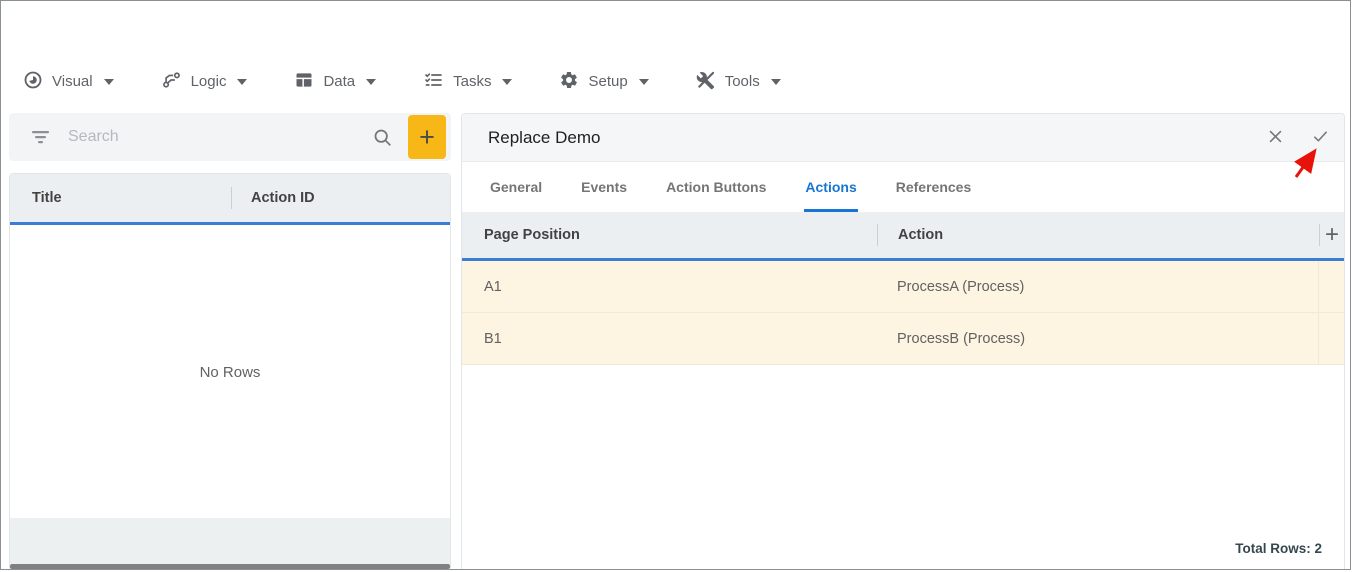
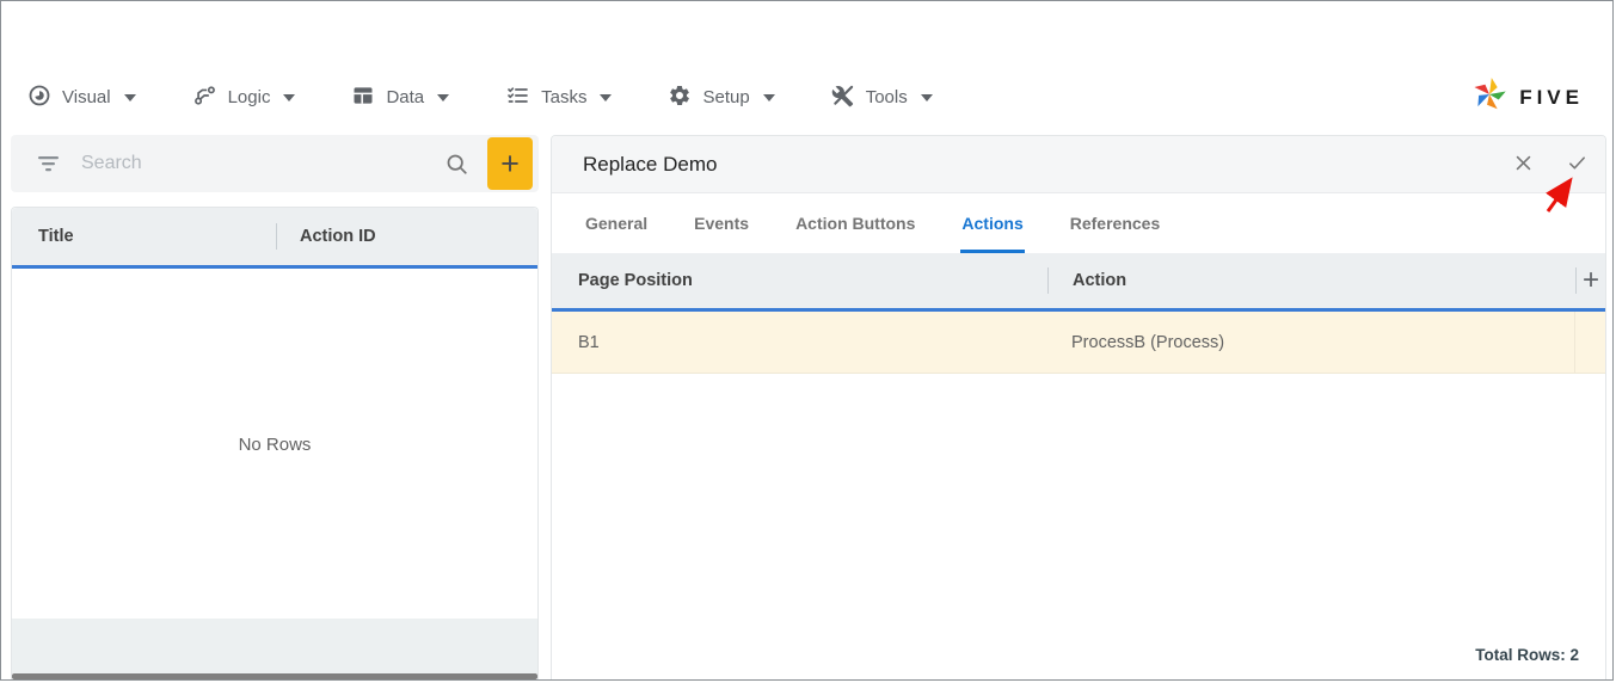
  Visual
  Logic
  Data
  Tasks
  Setup
  Tools
+ FIVE
  Search
  +
  Title
  Action ID
  No Rows
  Replace Demo
  General
  Events
  Action Buttons
  Actions
  References
  Page Position
  Action
  +
- A1
- ProcessA (Process)
  B1
  ProcessB (Process)
  Total Rows: 2
